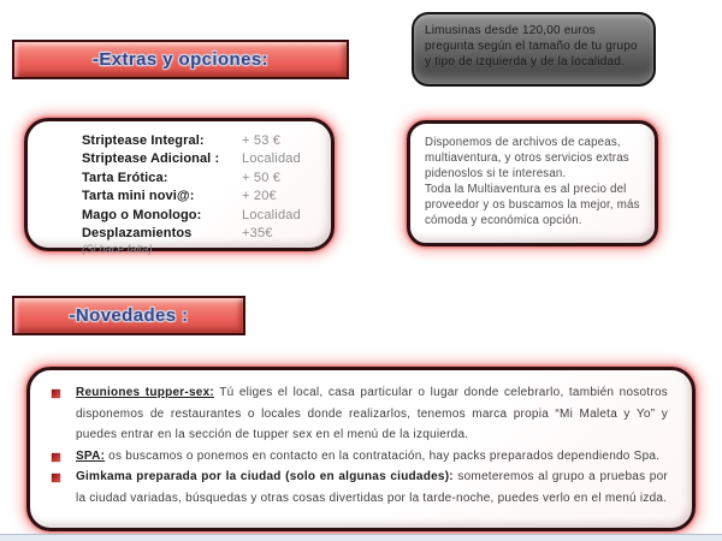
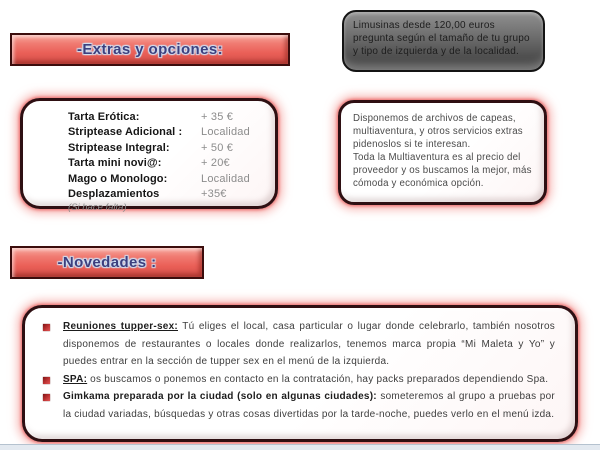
  -Extras y opciones:
  Limusinas desde 120,00 euros pregunta según el tamaño de tu grupo y tipo de izquierda y de la localidad.
- Striptease Integral:
+ Tarta Erótica:
- + 53 €
+ + 35 €
  Striptease Adicional :
  Localidad
- Tarta Erótica:
+ Striptease Integral:
  + 50 €
  Tarta mini novi@:
  + 20€
  Mago o Monologo:
  Localidad
  Desplazamientos
  +35€
  (Si hace falta)
  Disponemos de archivos de capeas, multiaventura, y otros servicios extras pidenoslos si te interesan.
  Toda la Multiaventura es al precio del proveedor y os buscamos la mejor, más cómoda y económica opción.
  -Novedades :
  Reuniones tupper-sex: Tú eliges el local, casa particular o lugar donde celebrarlo, también nosotros disponemos de restaurantes o locales donde realizarlos, tenemos marca propia “Mi Maleta y Yo” y puedes entrar en la sección de tupper sex en el menú de la izquierda.
  SPA: os buscamos o ponemos en contacto en la contratación, hay packs preparados dependiendo Spa.
  Gimkama preparada por la ciudad (solo en algunas ciudades): someteremos al grupo a pruebas por la ciudad variadas, búsquedas y otras cosas divertidas por la tarde-noche, puedes verlo en el menú izda.
